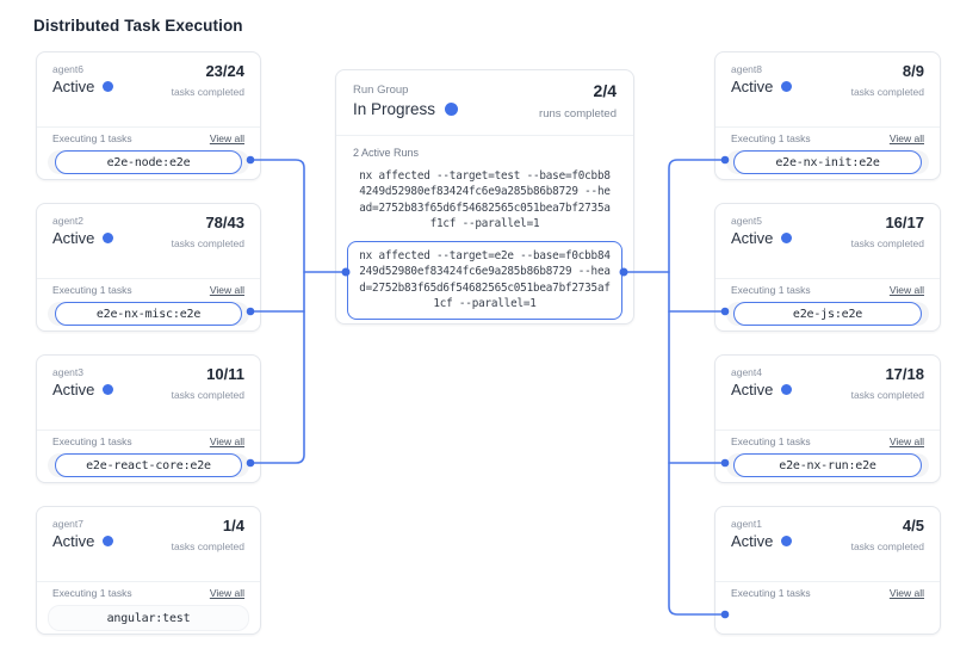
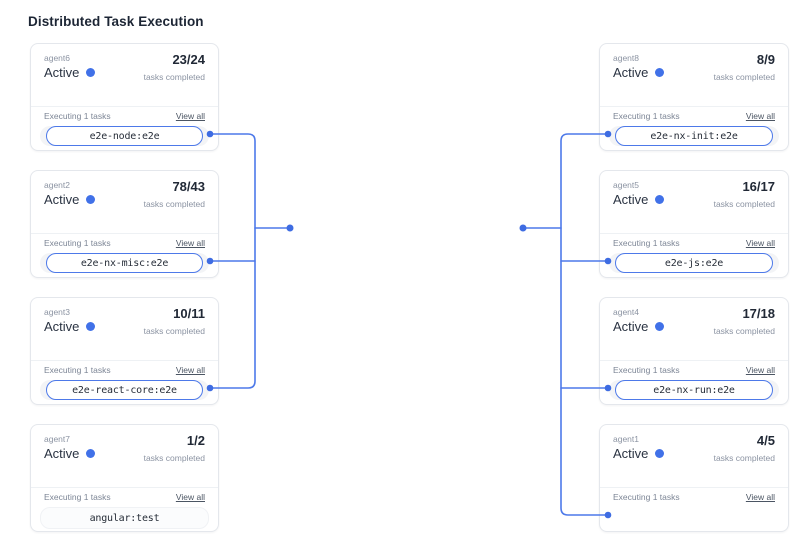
  Distributed Task Execution
  agent6
  Active
  23/24
  tasks completed
  Executing 1 tasks
  View all
  e2e-node:e2e
  agent2
  Active
  78/43
  tasks completed
  Executing 1 tasks
  View all
  e2e-nx-misc:e2e
  agent3
  Active
  10/11
  tasks completed
  Executing 1 tasks
  View all
  e2e-react-core:e2e
  agent7
  Active
- 1/4
+ 1/2
  tasks completed
  Executing 1 tasks
  View all
  angular:test
- Run Group
- In Progress
- 2/4
- runs completed
- 2 Active Runs
- nx affected --target=test --base=f0cbb84249d52980ef83424fc6e9a285b86b8729 --head=2752b83f65d6f54682565c051bea7bf2735af1cf --parallel=1
- nx affected --target=e2e --base=f0cbb84249d52980ef83424fc6e9a285b86b8729 --head=2752b83f65d6f54682565c051bea7bf2735af1cf --parallel=1
  agent8
  Active
  8/9
  tasks completed
  Executing 1 tasks
  View all
  e2e-nx-init:e2e
  agent5
  Active
  16/17
  tasks completed
  Executing 1 tasks
  View all
  e2e-js:e2e
  agent4
  Active
  17/18
  tasks completed
  Executing 1 tasks
  View all
  e2e-nx-run:e2e
  agent1
  Active
  4/5
  tasks completed
  Executing 1 tasks
  View all
